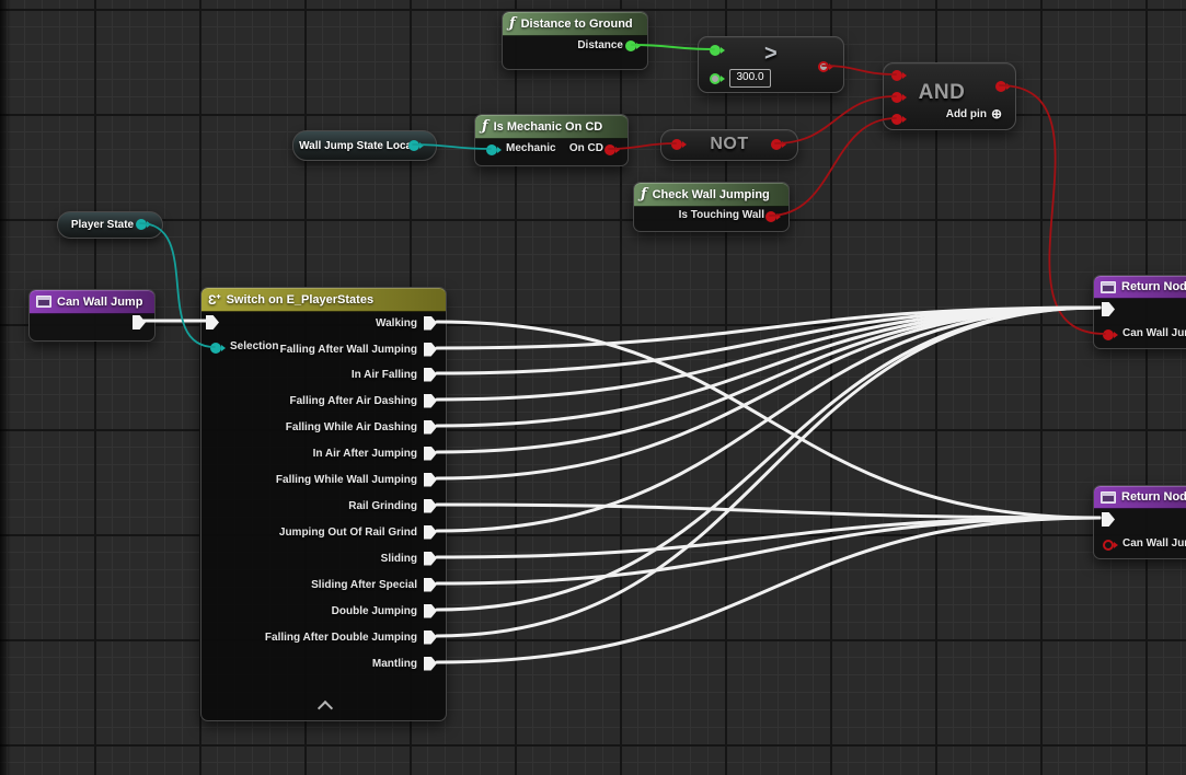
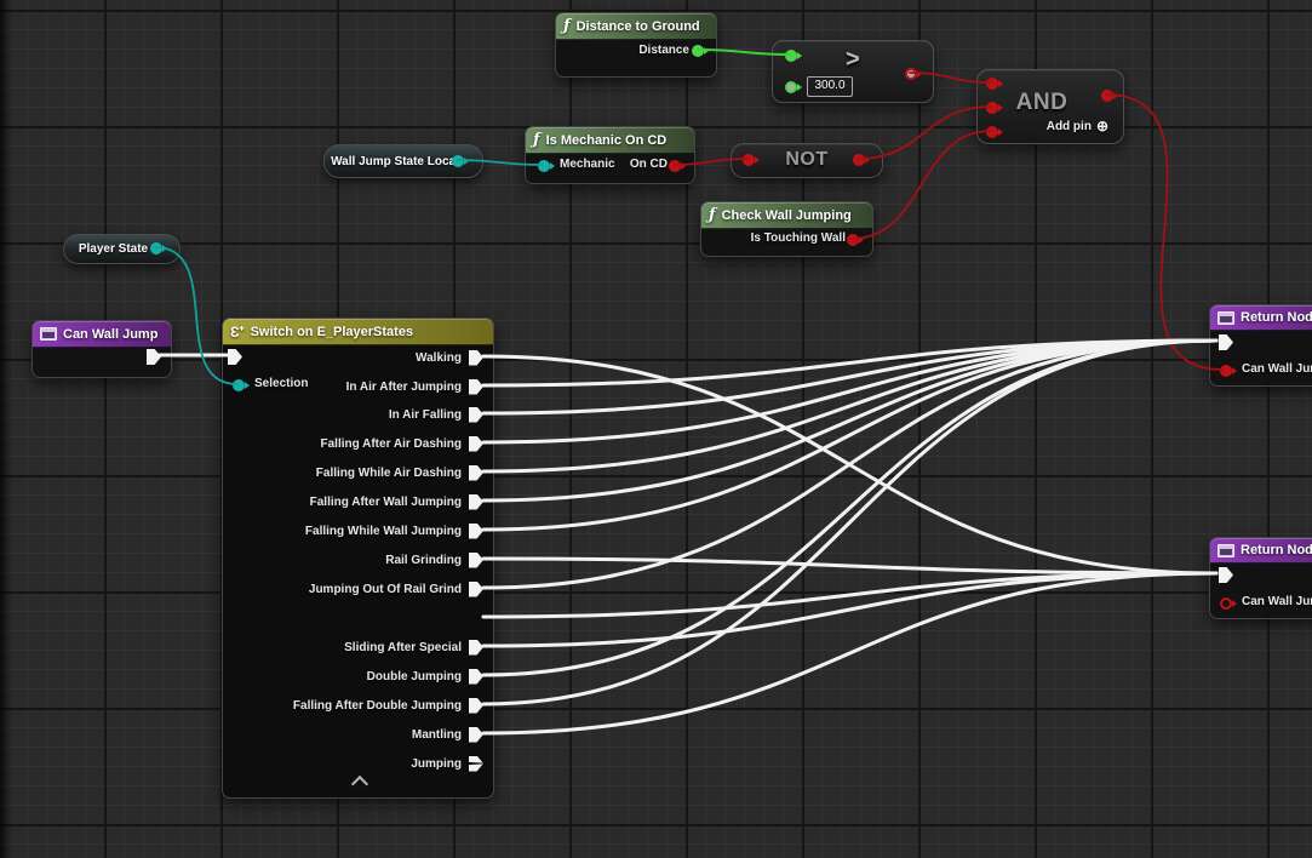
  ƒ
  Distance to Ground
  Distance
  >
  300.0
  Wall Jump State Loc
  ƒ
  Is Mechanic On CD
  Mechanic
  On CD
  NOT
  ƒ
  Check Wall Jumping
  Is Touching Wall
  AND
  Add pin
  ⊕
  Player State
  Can Wall Jump
  Ɛ⁺
  Switch on E_PlayerStates
  Selection
  Walking
- Falling After Wall Jumping
+ In Air After Jumping
  In Air Falling
  Falling After Air Dashing
  Falling While Air Dashing
- In Air After Jumping
+ Falling After Wall Jumping
  Falling While Wall Jumping
  Rail Grinding
  Jumping Out Of Rail Grind
- Sliding
  Sliding After Special
  Double Jumping
  Falling After Double Jumping
  Mantling
+ Jumping
  Return Nod
  Can Wall Ju
  Return Nod
  Can Wall Ju
